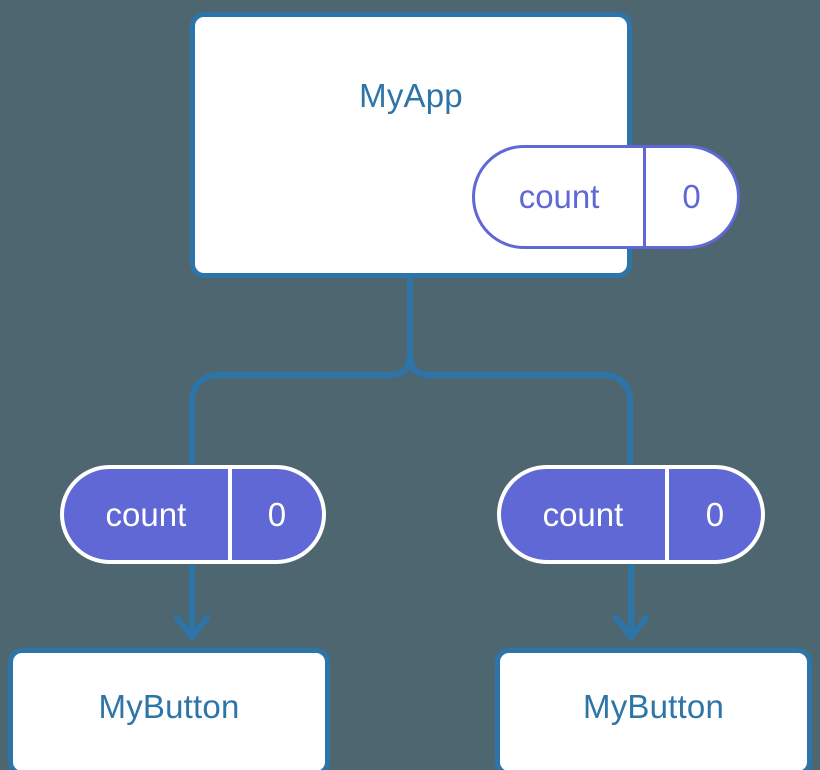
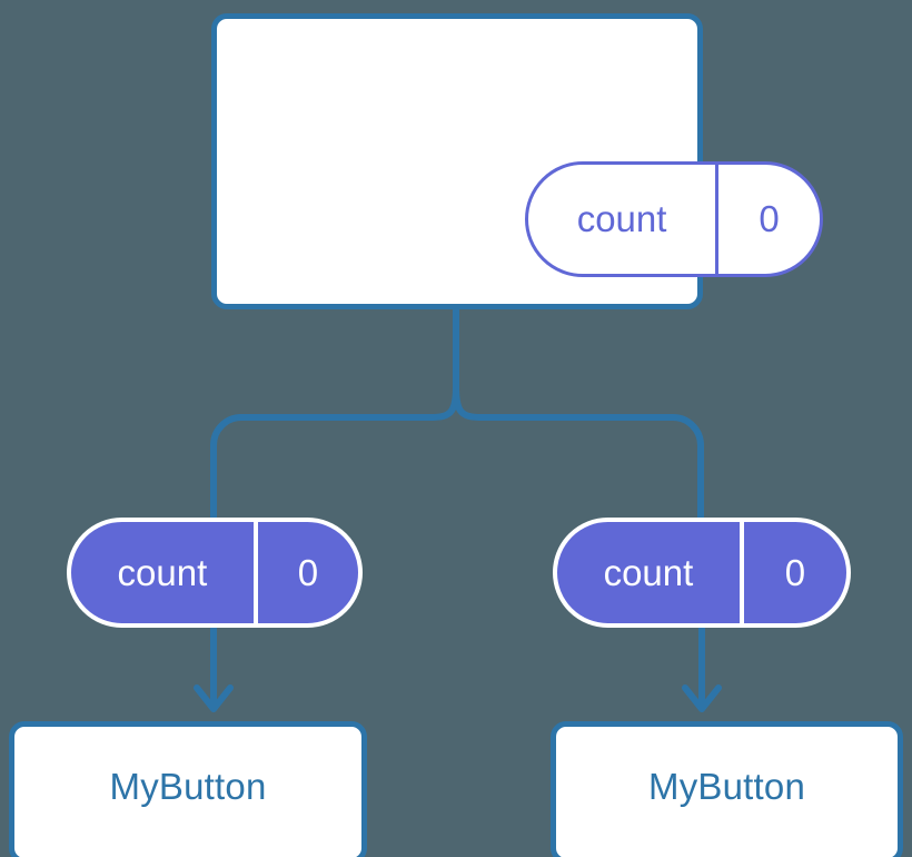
- MyApp
  count
  0
  count
  0
  count
  0
  MyButton
  MyButton
